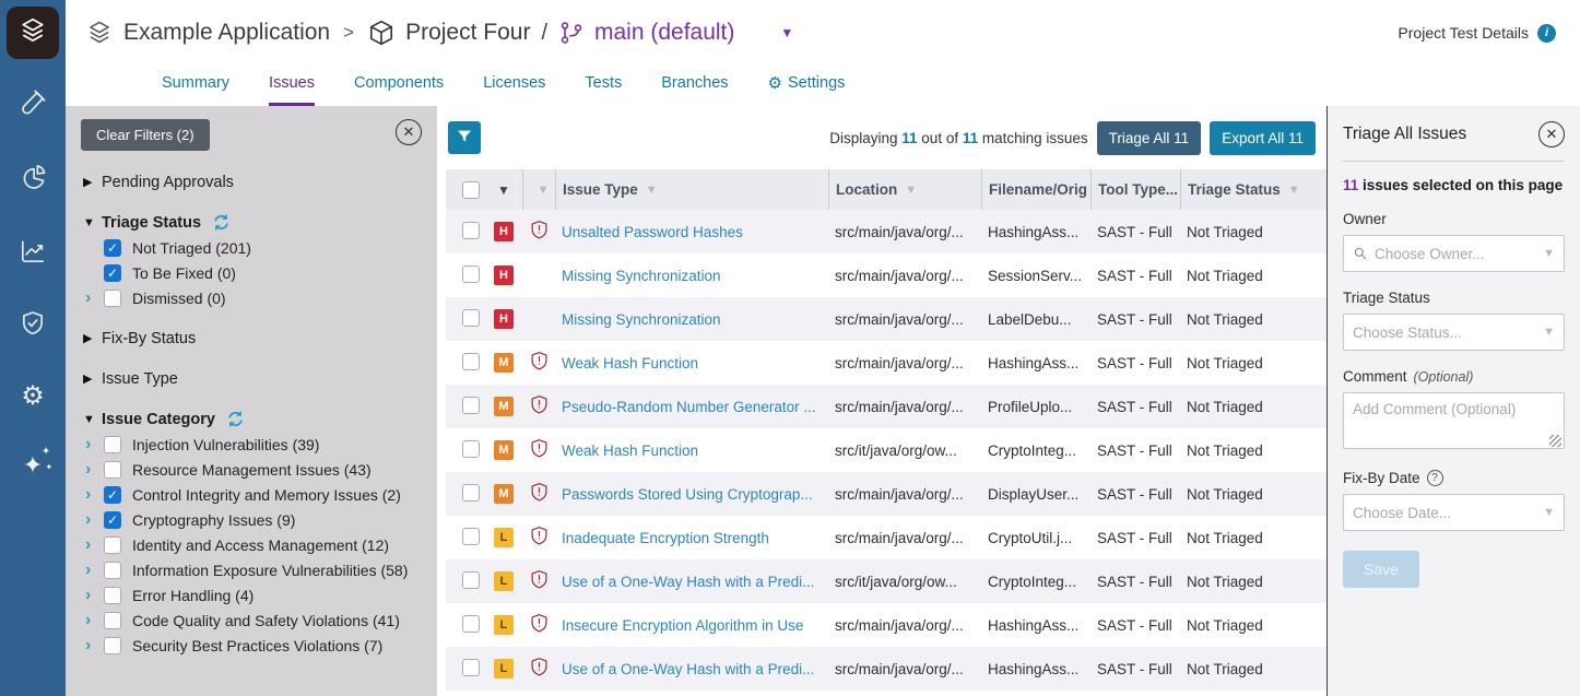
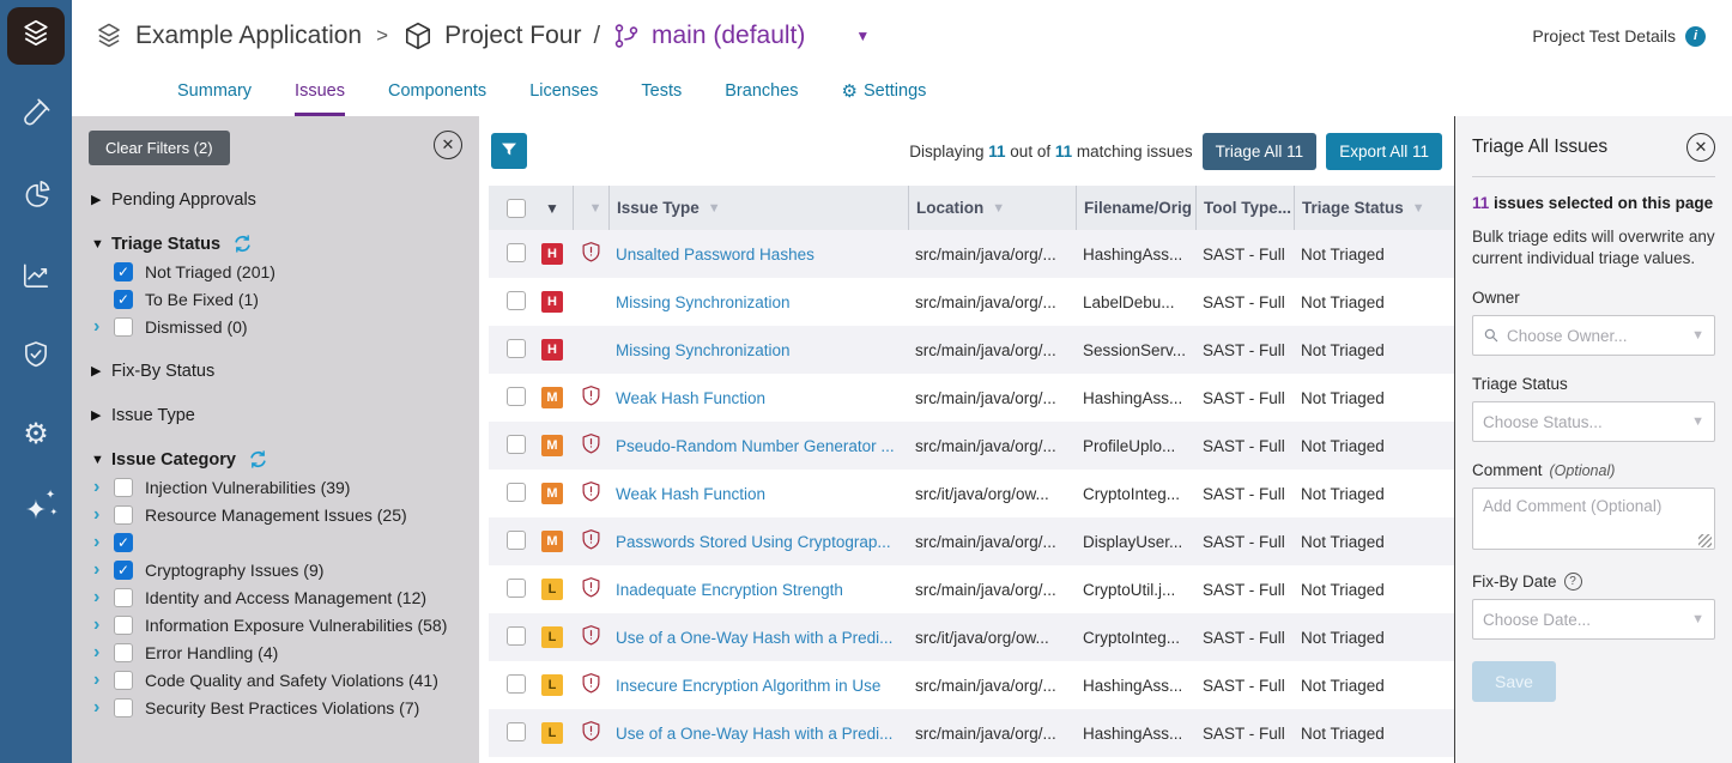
  ⚙
  ✦
  ✦
  ✦
  Example Application
  >
  Project Four
  /
  main (default)
  ▼
  Project Test Details
  i
  Summary
  Issues
  Components
  Licenses
  Tests
  Branches
  ⚙
  Settings
  Clear Filters (2)
  ✕
  ▶
  Pending Approvals
  ▼
  Triage Status
  Not Triaged (201)
- To Be Fixed (0)
+ To Be Fixed (1)
  ›
  Dismissed (0)
  ▶
  Fix-By Status
  ▶
  Issue Type
  ▼
  Issue Category
  ›
  Injection Vulnerabilities (39)
  ›
- Resource Management Issues (43)
+ Resource Management Issues (25)
  ›
- Control Integrity and Memory Issues (2)
  ›
  Cryptography Issues (9)
  ›
  Identity and Access Management (12)
  ›
  Information Exposure Vulnerabilities (58)
  ›
  Error Handling (4)
  ›
  Code Quality and Safety Violations (41)
  ›
  Security Best Practices Violations (7)
  Displaying 11 out of 11 matching issues
  Triage All 11
  Export All 11
  ▼
  ▼
  Issue Type
  ▼
  Location
  ▼
  Filename/Orig
  Tool Type...
  Triage Status
  ▼
  H
  Unsalted Password Hashes
  src/main/java/org/...
  HashingAss...
  SAST - Full
  Not Triaged
  H
  Missing Synchronization
  src/main/java/org/...
- SessionServ...
+ LabelDebu...
  SAST - Full
  Not Triaged
  H
  Missing Synchronization
  src/main/java/org/...
- LabelDebu...
+ SessionServ...
  SAST - Full
  Not Triaged
  M
  Weak Hash Function
  src/main/java/org/...
  HashingAss...
  SAST - Full
  Not Triaged
  M
  Pseudo-Random Number Generator ...
  src/main/java/org/...
  ProfileUplo...
  SAST - Full
  Not Triaged
  M
  Weak Hash Function
  src/it/java/org/ow...
  CryptoInteg...
  SAST - Full
  Not Triaged
  M
  Passwords Stored Using Cryptograp...
  src/main/java/org/...
  DisplayUser...
  SAST - Full
  Not Triaged
  L
  Inadequate Encryption Strength
  src/main/java/org/...
  CryptoUtil.j...
  SAST - Full
  Not Triaged
  L
  Use of a One-Way Hash with a Predi...
  src/it/java/org/ow...
  CryptoInteg...
  SAST - Full
  Not Triaged
  L
  Insecure Encryption Algorithm in Use
  src/main/java/org/...
  HashingAss...
  SAST - Full
  Not Triaged
  L
  Use of a One-Way Hash with a Predi...
  src/main/java/org/...
  HashingAss...
  SAST - Full
  Not Triaged
  Triage All Issues
  ✕
  11 issues selected on this page
+ Bulk triage edits will overwrite any current individual triage values.
  Owner
  Choose Owner...
  ▼
  Triage Status
  Choose Status...
  ▼
  Comment
  (Optional)
  Add Comment (Optional)
  Fix-By Date
  ?
  Choose Date...
  ▼
  Save
